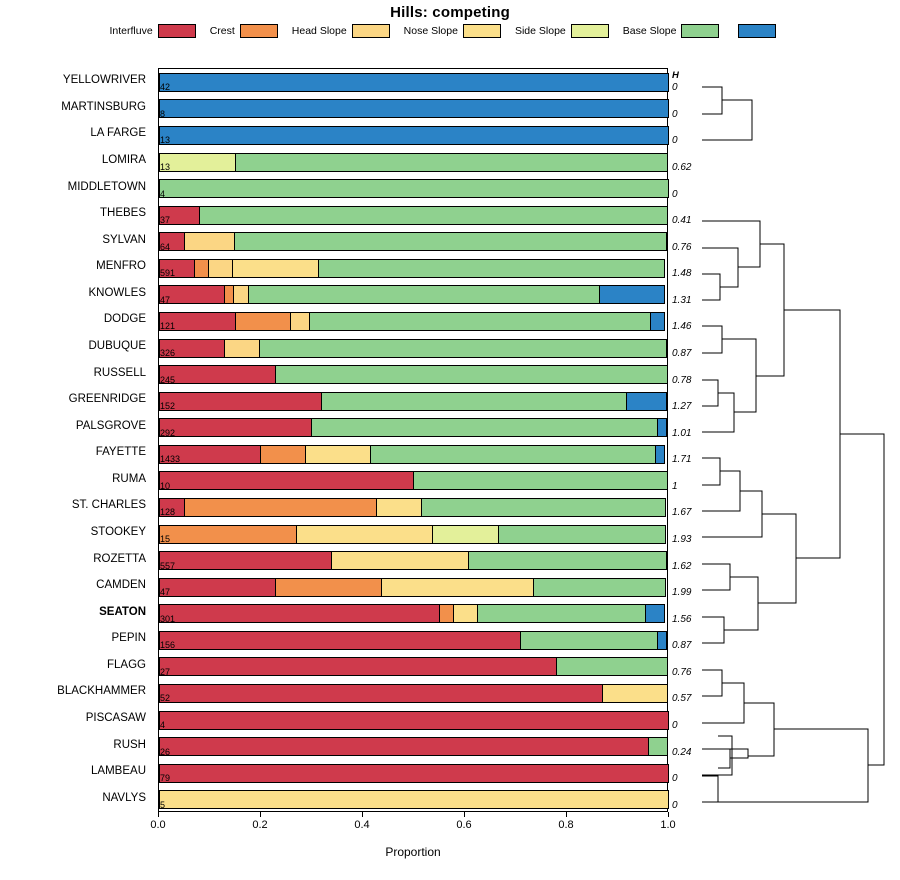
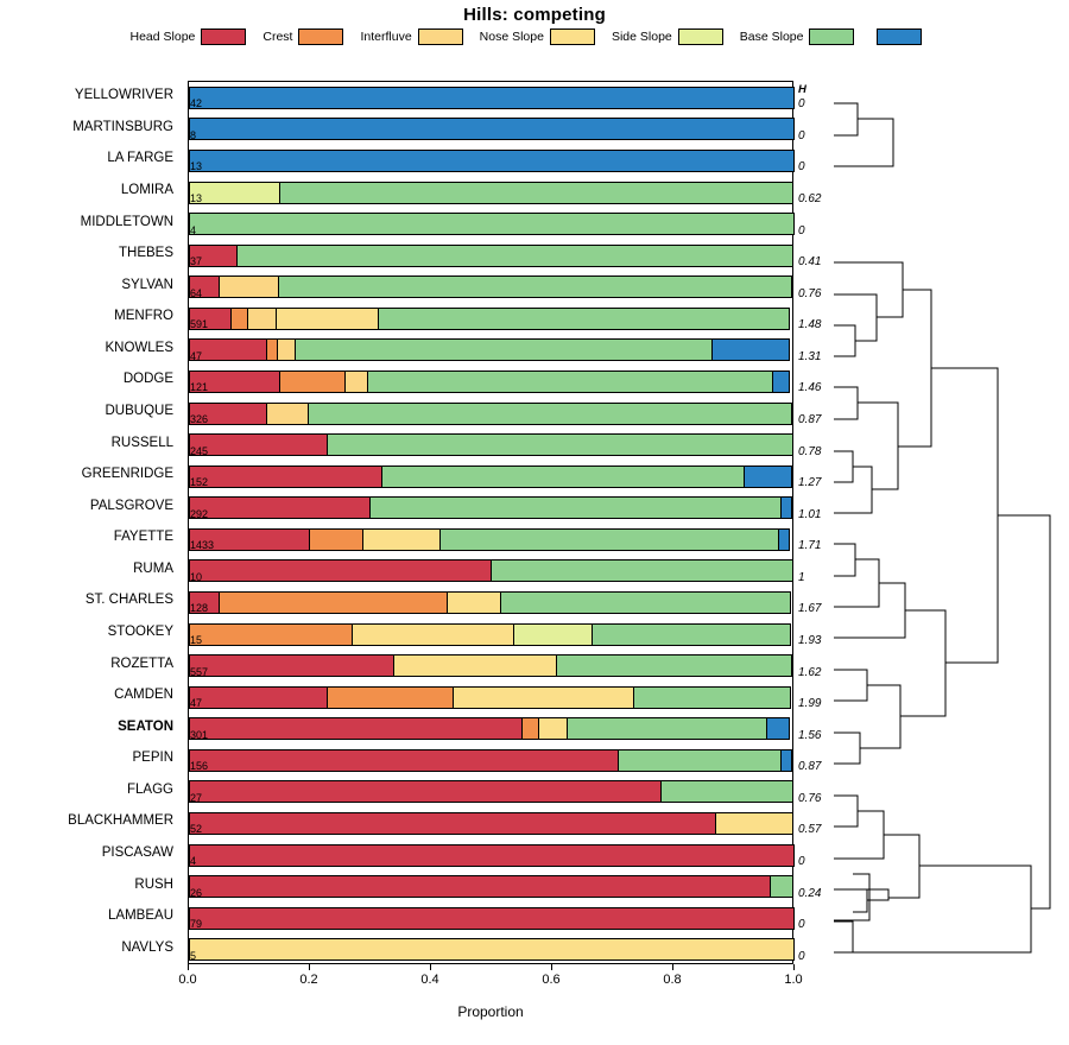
  Hills: competing
- Interfluve
+ Head Slope
  Crest
- Head Slope
+ Interfluve
  Nose Slope
  Side Slope
  Base Slope
  H
  YELLOWRIVER
  MARTINSBURG
  LA FARGE
  LOMIRA
  MIDDLETOWN
  THEBES
  SYLVAN
  MENFRO
  KNOWLES
  DODGE
  DUBUQUE
  RUSSELL
  GREENRIDGE
  PALSGROVE
  FAYETTE
  RUMA
  ST. CHARLES
  STOOKEY
  ROZETTA
  CAMDEN
  SEATON
  PEPIN
  FLAGG
  BLACKHAMMER
  PISCASAW
  RUSH
  LAMBEAU
  NAVLYS
  42
  0
  8
  0
  13
  0
  13
  0.62
  4
  0
  37
  0.41
  64
  0.76
  591
  1.48
  47
  1.31
  121
  1.46
  326
  0.87
  245
  0.78
  152
  1.27
  292
  1.01
  1433
  1.71
  10
  1
  128
  1.67
  15
  1.93
  557
  1.62
  47
  1.99
  301
  1.56
  156
  0.87
  27
  0.76
  52
  0.57
  4
  0
  26
  0.24
  79
  0
  5
  0
  0.0
  0.2
  0.4
  0.6
  0.8
  1.0
  Proportion
